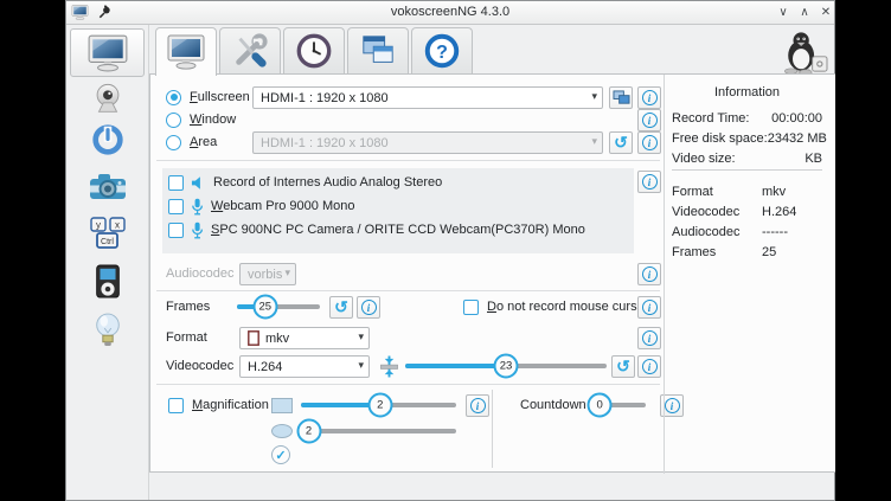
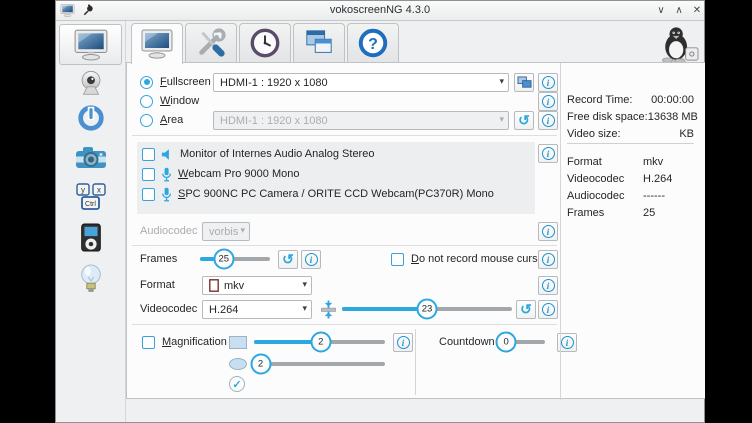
  vokoscreenNG 4.3.0
  ∨
  ∧
  ✕
  Fullscreen
  HDMI-1 : 1920 x 1080
  Window
  Area
  HDMI-1 : 1920 x 1080
- Record of Internes Audio Analog Stereo
+ Monitor of Internes Audio Analog Stereo
  Webcam Pro 9000 Mono
  SPC 900NC PC Camera / ORITE CCD Webcam(PC370R) Mono
  Audiocodec
  vorbis
  Frames
  25
  Do not record mouse curs
  Format
  mkv
  Videocodec
  H.264
  23
  Magnification
  2
  2
  Countdown
  0
- Information
  Record Time:
  00:00:00
  Free disk space:
- 23432 MB
+ 13638 MB
  Video size:
  KB
  Format
  mkv
  Videocodec
  H.264
  Audiocodec
  ------
  Frames
  25
